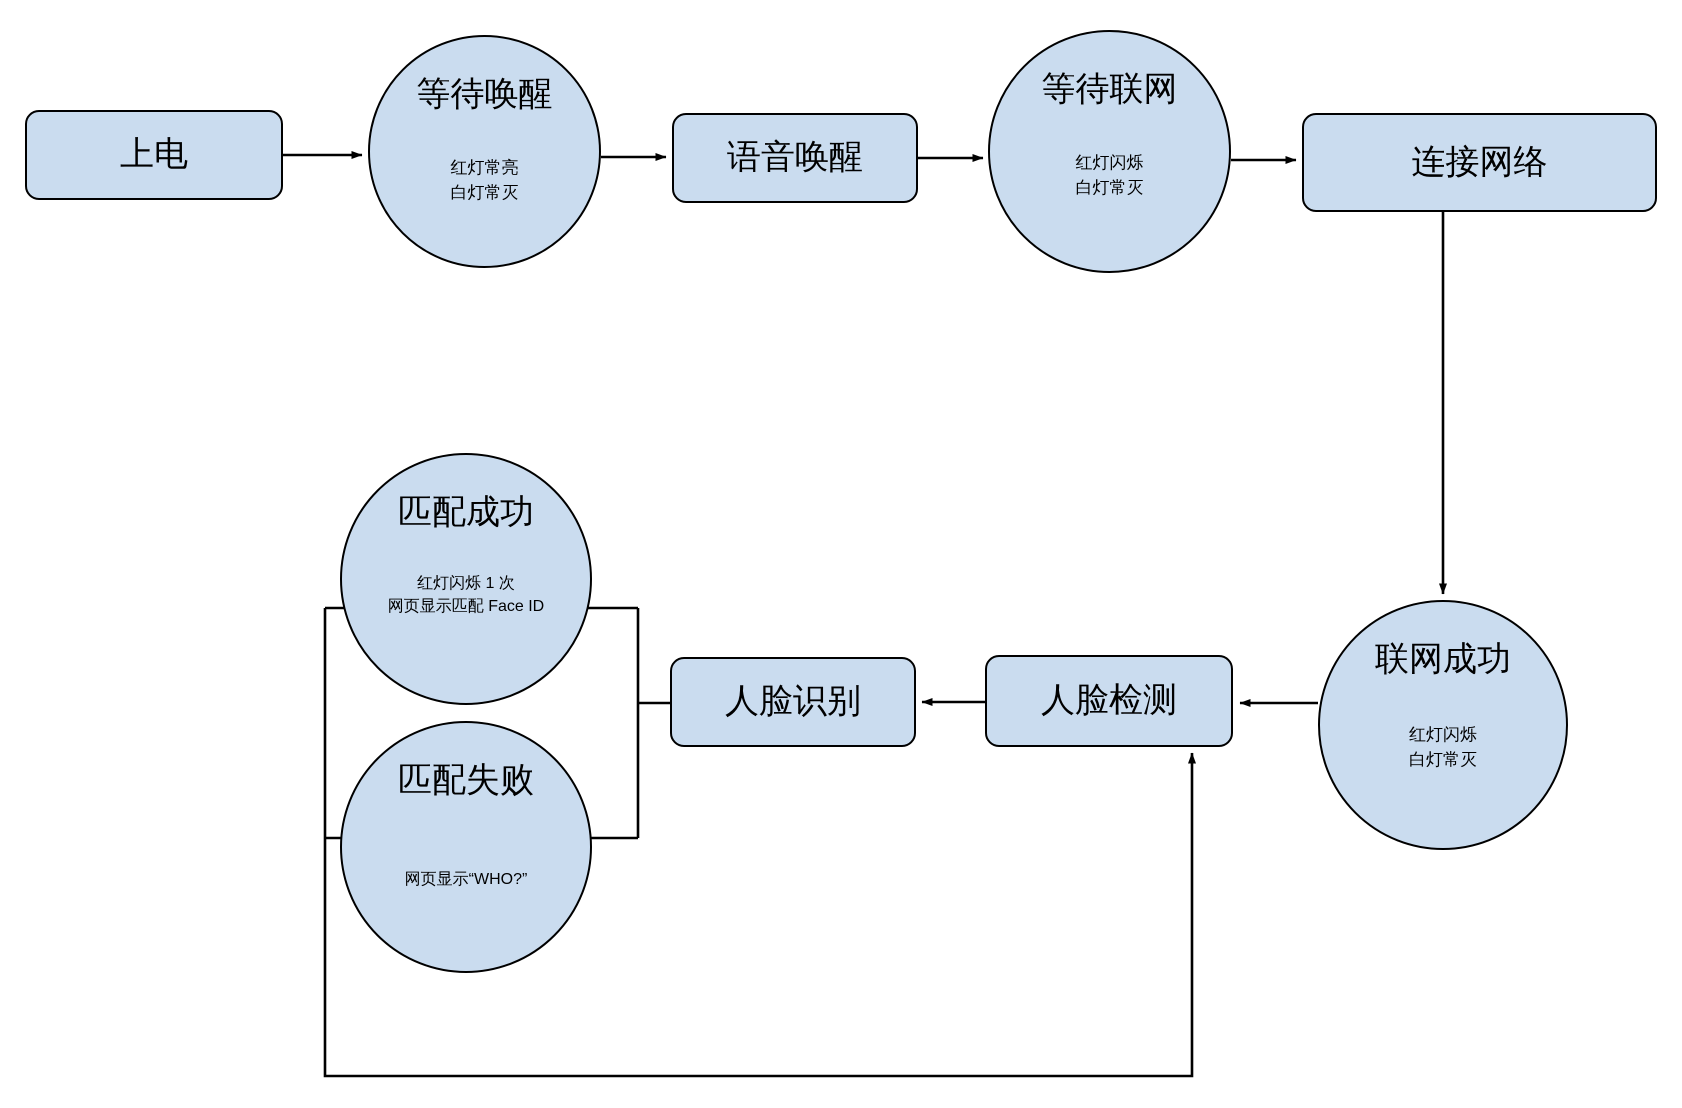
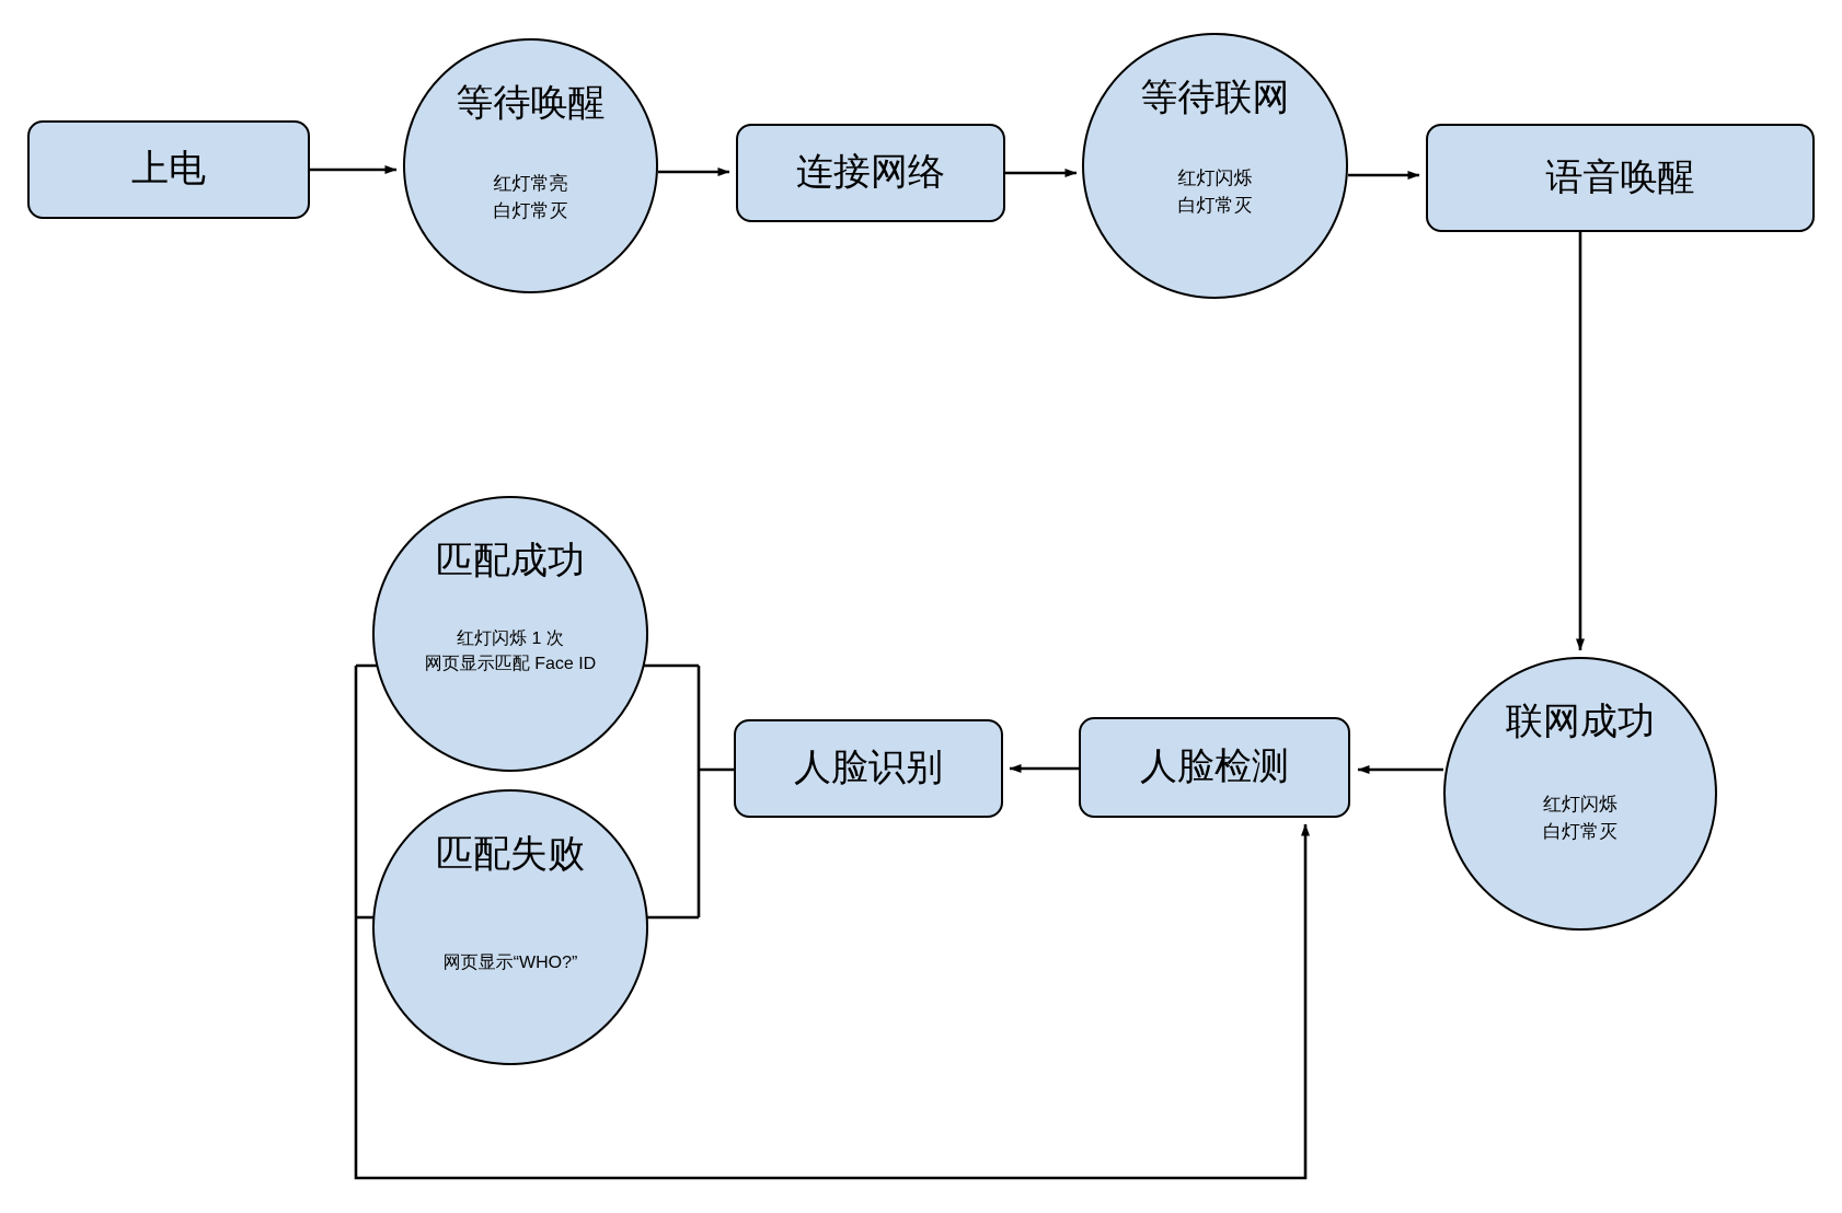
  上电
  等待唤醒
  红灯常亮
  白灯常灭
- 语音唤醒
+ 连接网络
  等待联网
  红灯闪烁
  白灯常灭
- 连接网络
+ 语音唤醒
  联网成功
  红灯闪烁
  白灯常灭
  人脸检测
  人脸识别
  匹配成功
  红灯闪烁 1 次
  网页显示匹配 Face ID
  匹配失败
  网页显示“WHO?”
